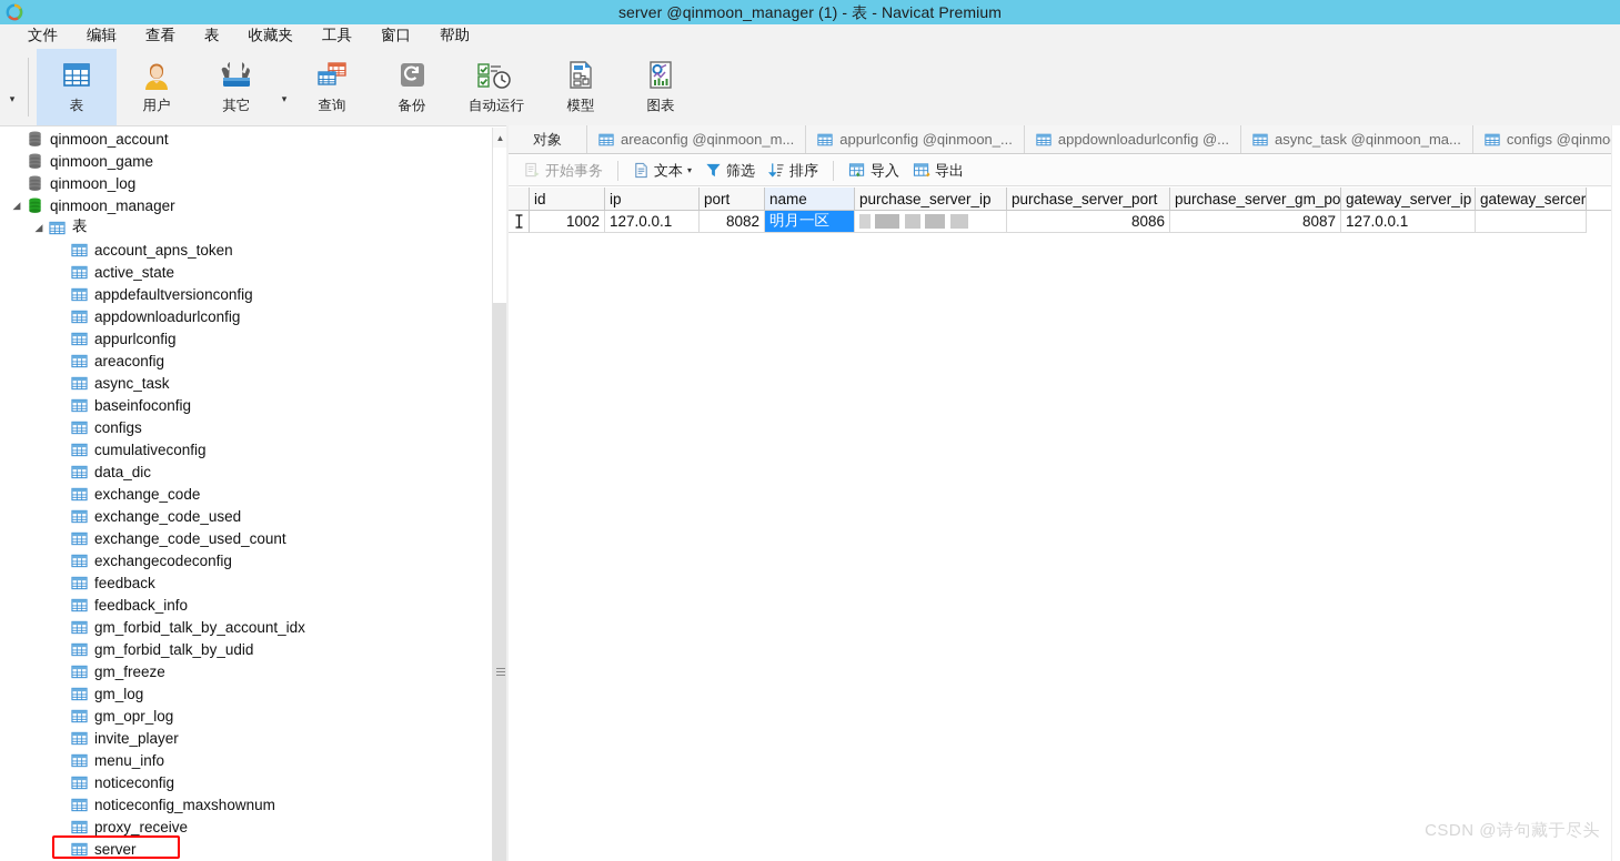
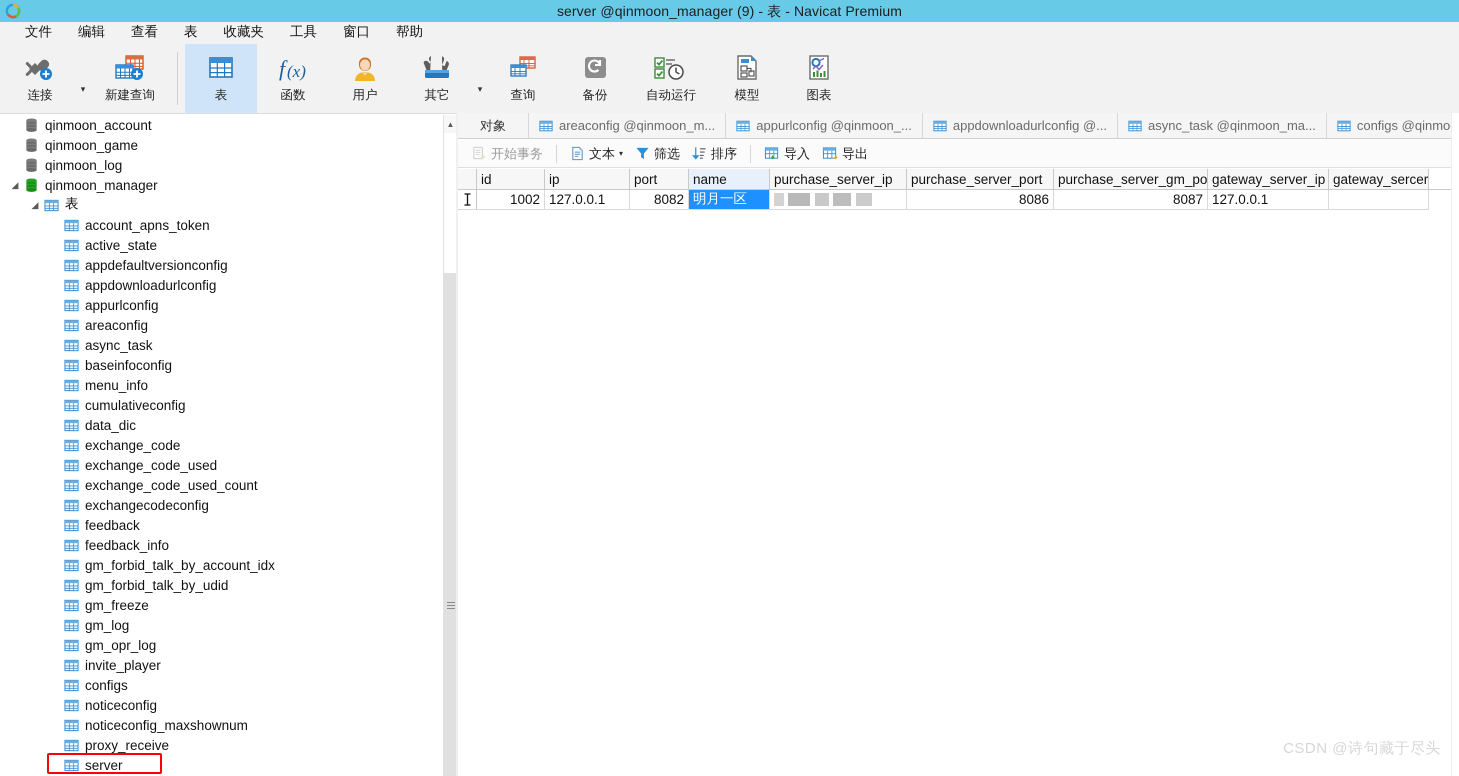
- server @qinmoon_manager (1) - 表 - Navicat Premium
+ server @qinmoon_manager (9) - 表 - Navicat Premium
  文件
  编辑
  查看
  表
  收藏夹
  工具
  窗口
  帮助
+ 连接
  ▾
+ 新建查询
  表
+ f
+ (x)
+ 函数
  用户
  其它
  ▾
  查询
  备份
  自动运行
  模型
  图表
  qinmoon_account
  qinmoon_game
  qinmoon_log
  ◢
  qinmoon_manager
  ◢
  表
  account_apns_token
  active_state
  appdefaultversionconfig
  appdownloadurlconfig
  appurlconfig
  areaconfig
  async_task
  baseinfoconfig
- configs
+ menu_info
  cumulativeconfig
  data_dic
  exchange_code
  exchange_code_used
  exchange_code_used_count
  exchangecodeconfig
  feedback
  feedback_info
  gm_forbid_talk_by_account_idx
  gm_forbid_talk_by_udid
  gm_freeze
  gm_log
  gm_opr_log
  invite_player
- menu_info
+ configs
  noticeconfig
  noticeconfig_maxshownum
  proxy_receive
  server
  ▲
  对象
  areaconfig @qinmoon_m...
  appurlconfig @qinmoon_...
  appdownloadurlconfig @...
  async_task @qinmoon_ma...
  开始事务
  文本
  ▾
  筛选
  排序
  导入
  导出
  id
  ip
  port
  name
  purchase_server_ip
  purchase_server_port
  purchase_server_gm_po
  gateway_server_ip
  gateway_sercer
  1002
  127.0.0.1
  8082
  明月一区
  8086
  8087
  127.0.0.1
  CSDN @诗句藏于尽头
